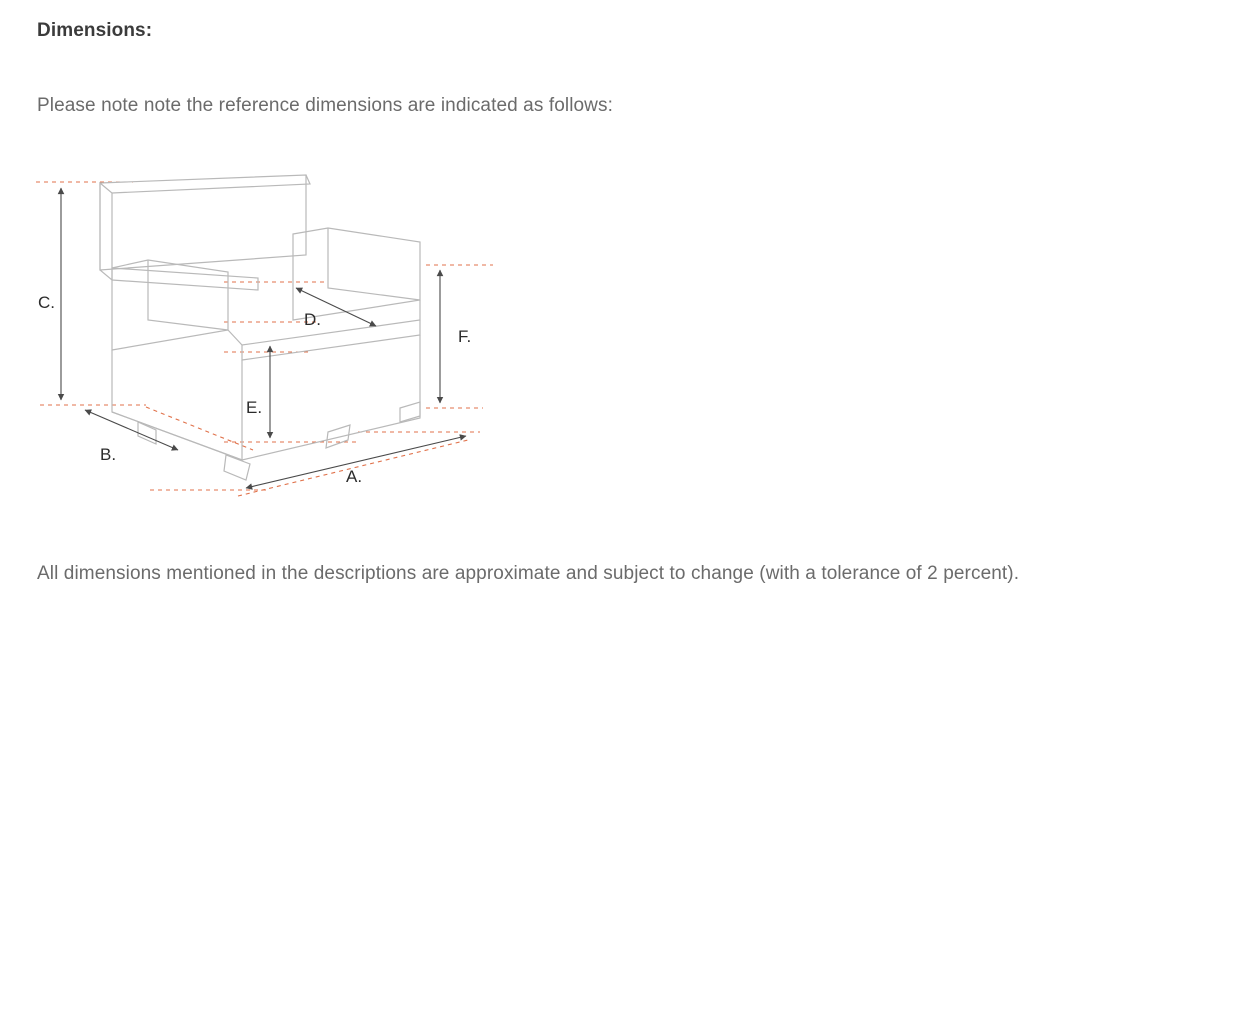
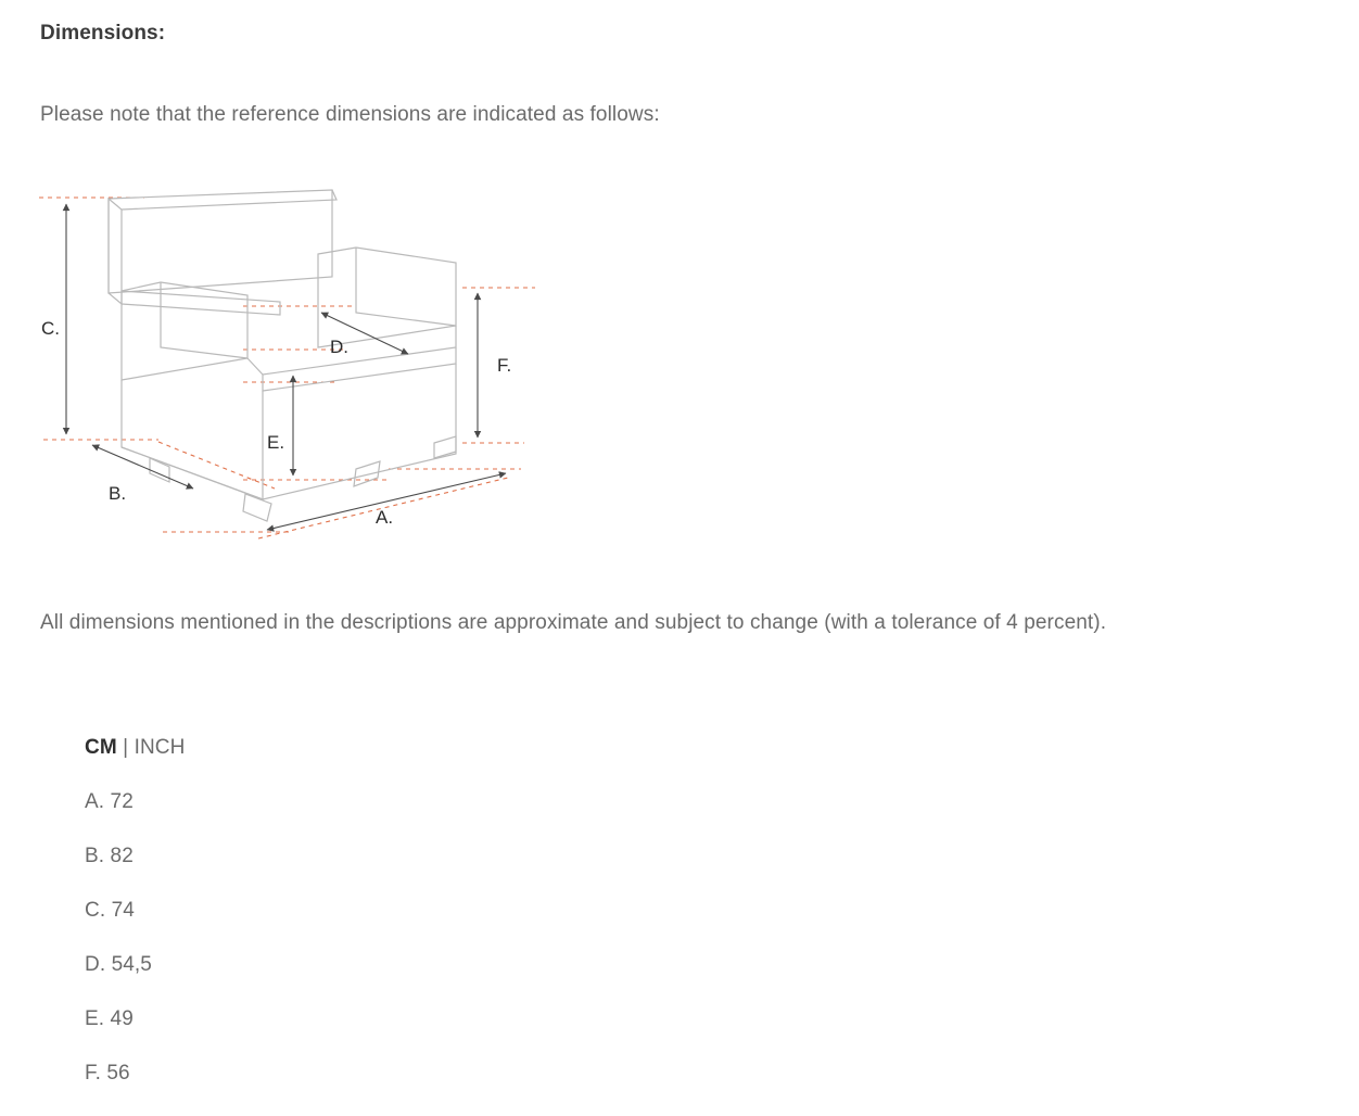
  Dimensions:
- Please note note the reference dimensions are indicated as follows:
+ Please note that the reference dimensions are indicated as follows:
  C.
  F.
  E.
  D.
  B.
  A.
- All dimensions mentioned in the descriptions are approximate and subject to change (with a tolerance of 2 percent).
+ All dimensions mentioned in the descriptions are approximate and subject to change (with a tolerance of 4 percent).
+ CM | INCH
+ A. 72
+ B. 82
+ C. 74
+ D. 54,5
+ E. 49
+ F. 56
